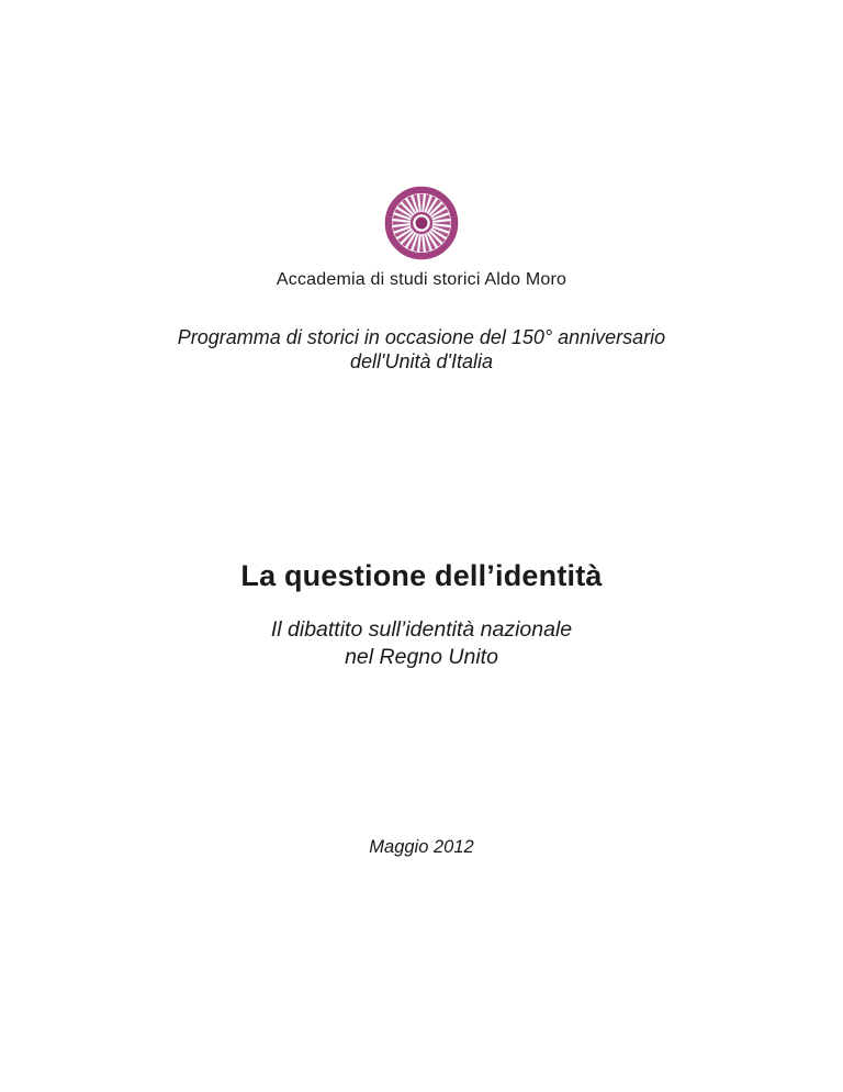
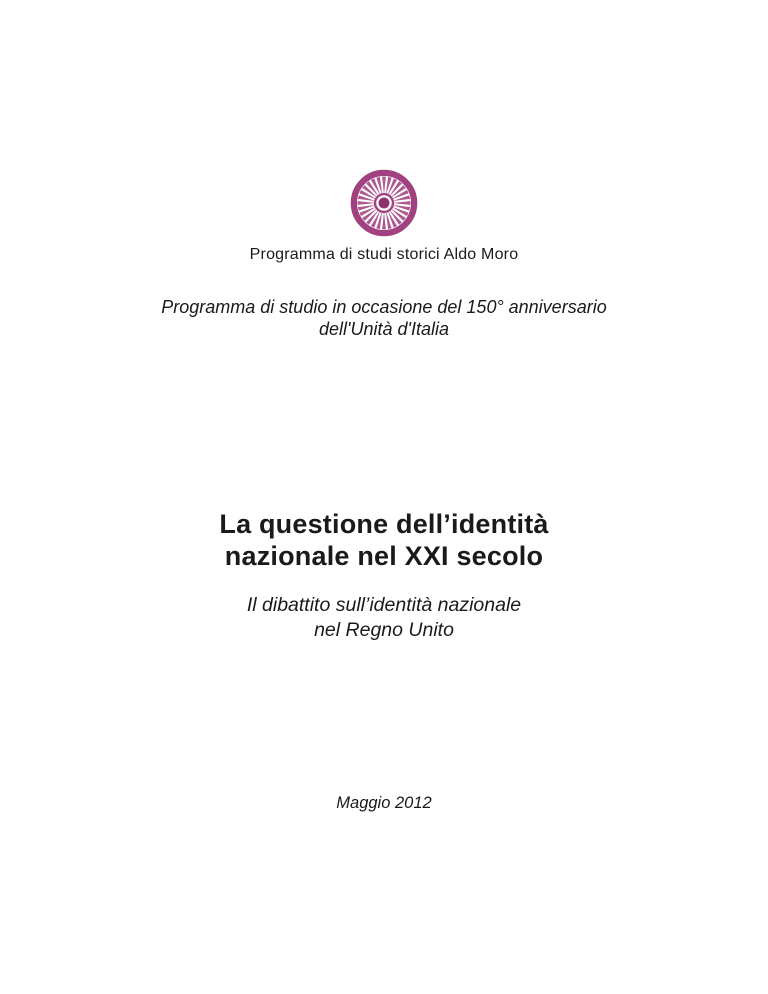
- Accademia di studi storici Aldo Moro
+ Programma di studi storici Aldo Moro
- Programma di storici in occasione del 150° anniversario
+ Programma di studio in occasione del 150° anniversario
  dell'Unità d'Italia
  La questione dell’identità
+ nazionale nel XXI secolo
  Il dibattito sull’identità nazionale
  nel Regno Unito
  Maggio 2012
